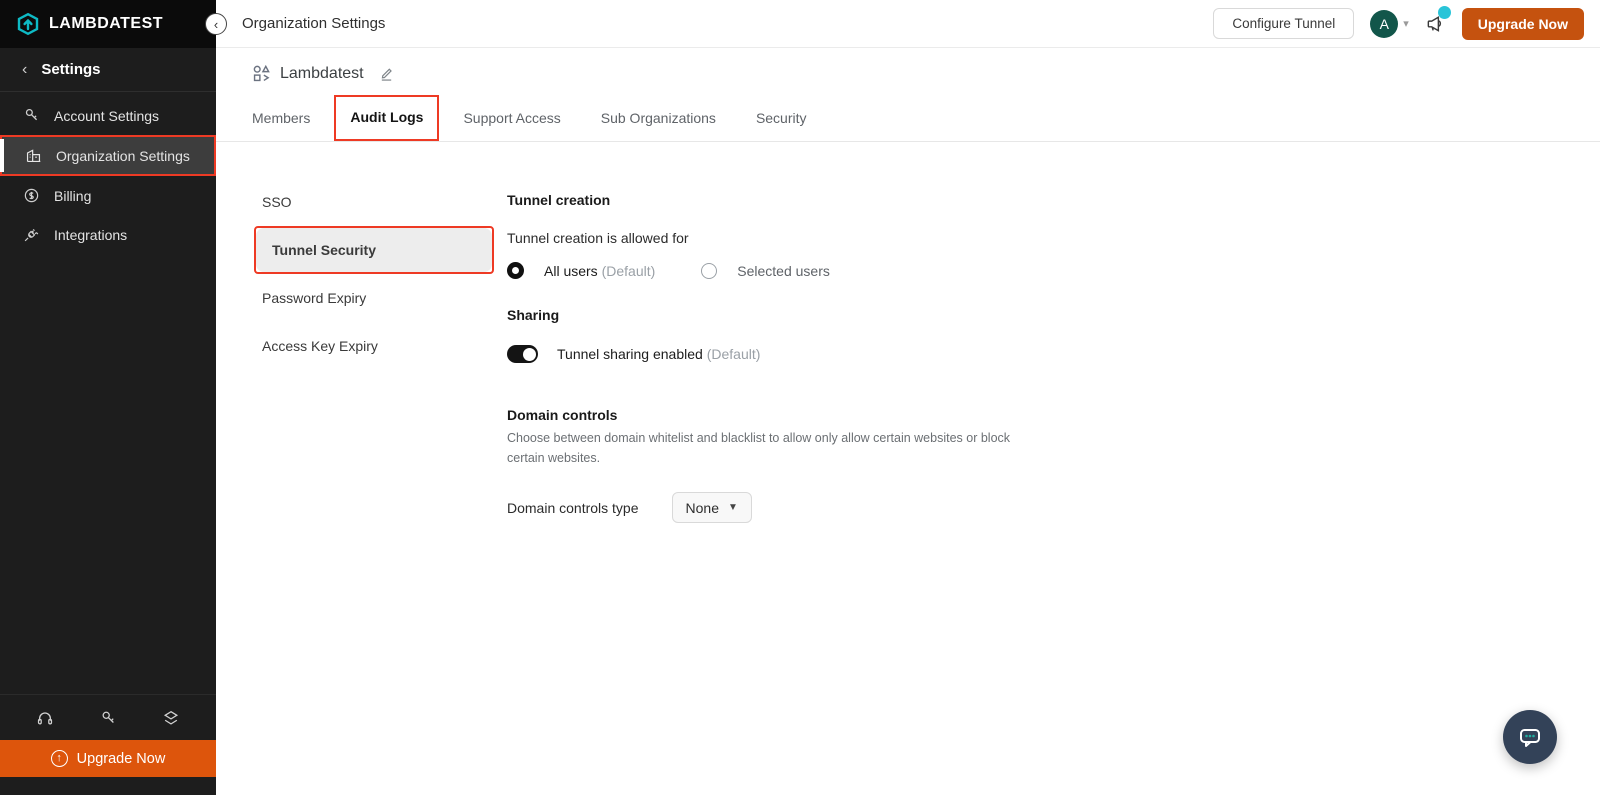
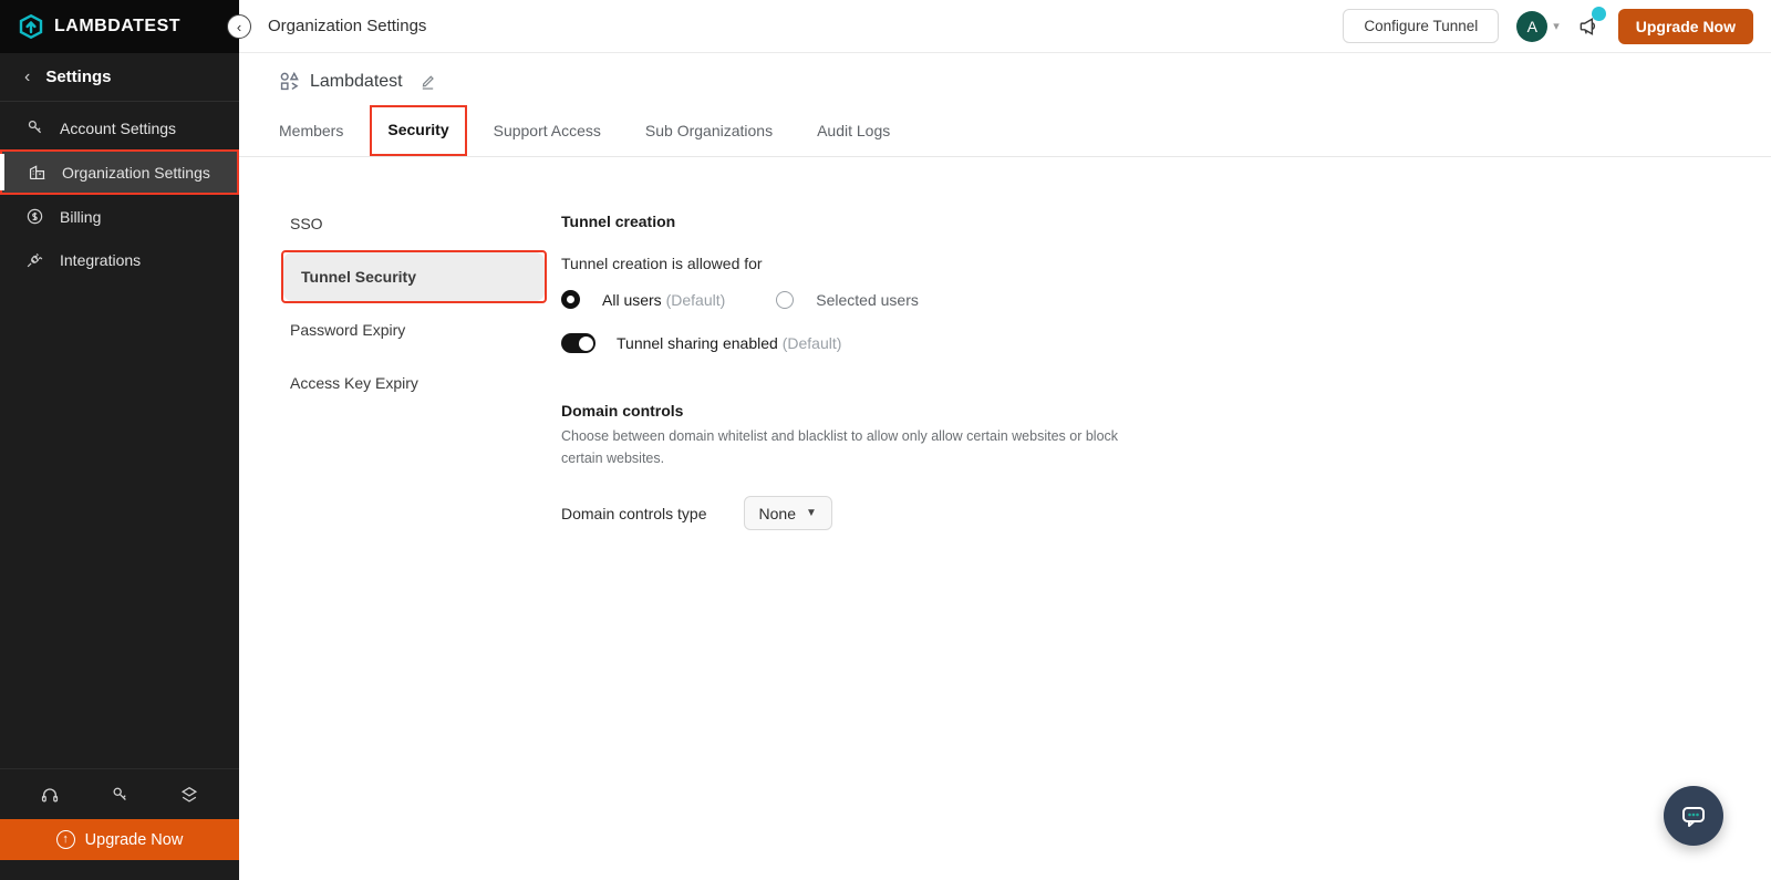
  LAMBDATEST
  ‹
  Settings
  Account Settings
  Organization Settings
  Billing
  Integrations
  ↑
  Upgrade Now
  ‹
  Organization Settings
  Configure Tunnel
  A
  ▾
  Upgrade Now
  Lambdatest
  Members
- Audit Logs
+ Security
  Support Access
  Sub Organizations
- Security
+ Audit Logs
  SSO
  Tunnel Security
  Password Expiry
  Access Key Expiry
  Tunnel creation
  Tunnel creation is allowed for
  All users (Default)
  Selected users
- Sharing
  Tunnel sharing enabled (Default)
  Domain controls
  Choose between domain whitelist and blacklist to allow only allow certain websites or block certain websites.
  Domain controls type
  None
  ▼
